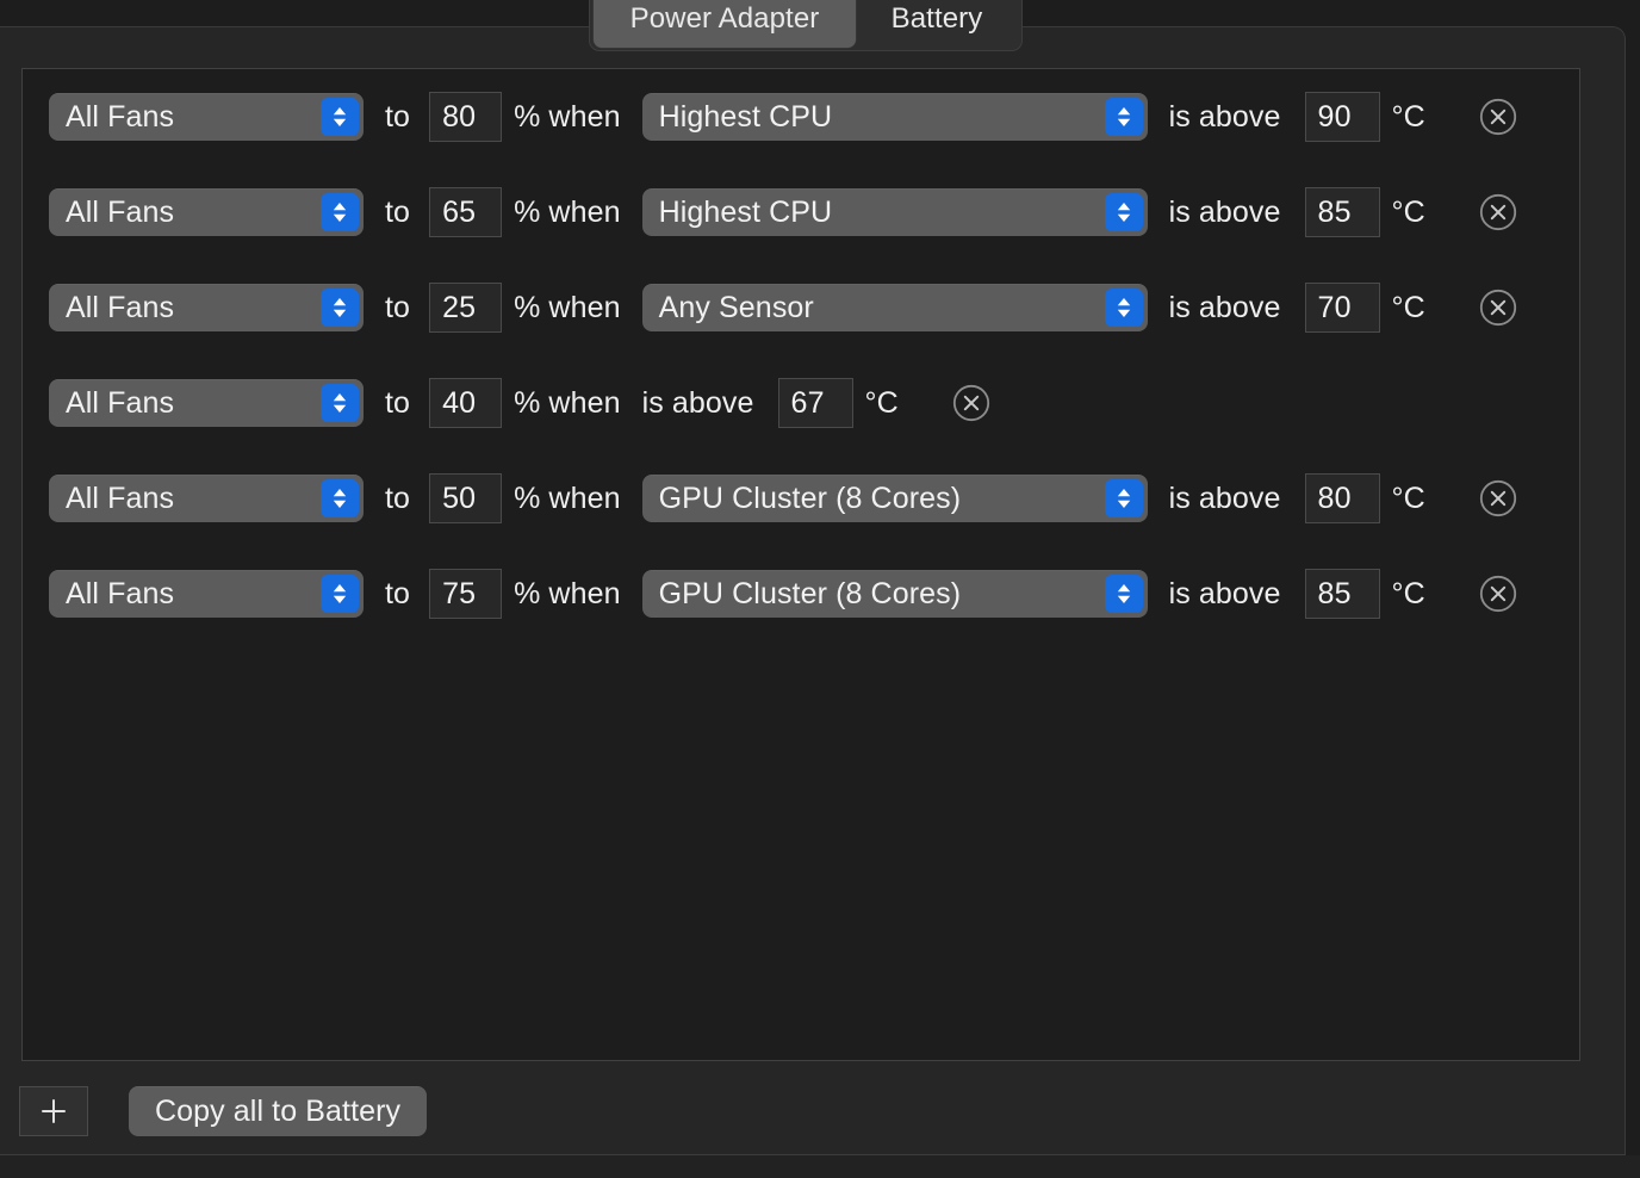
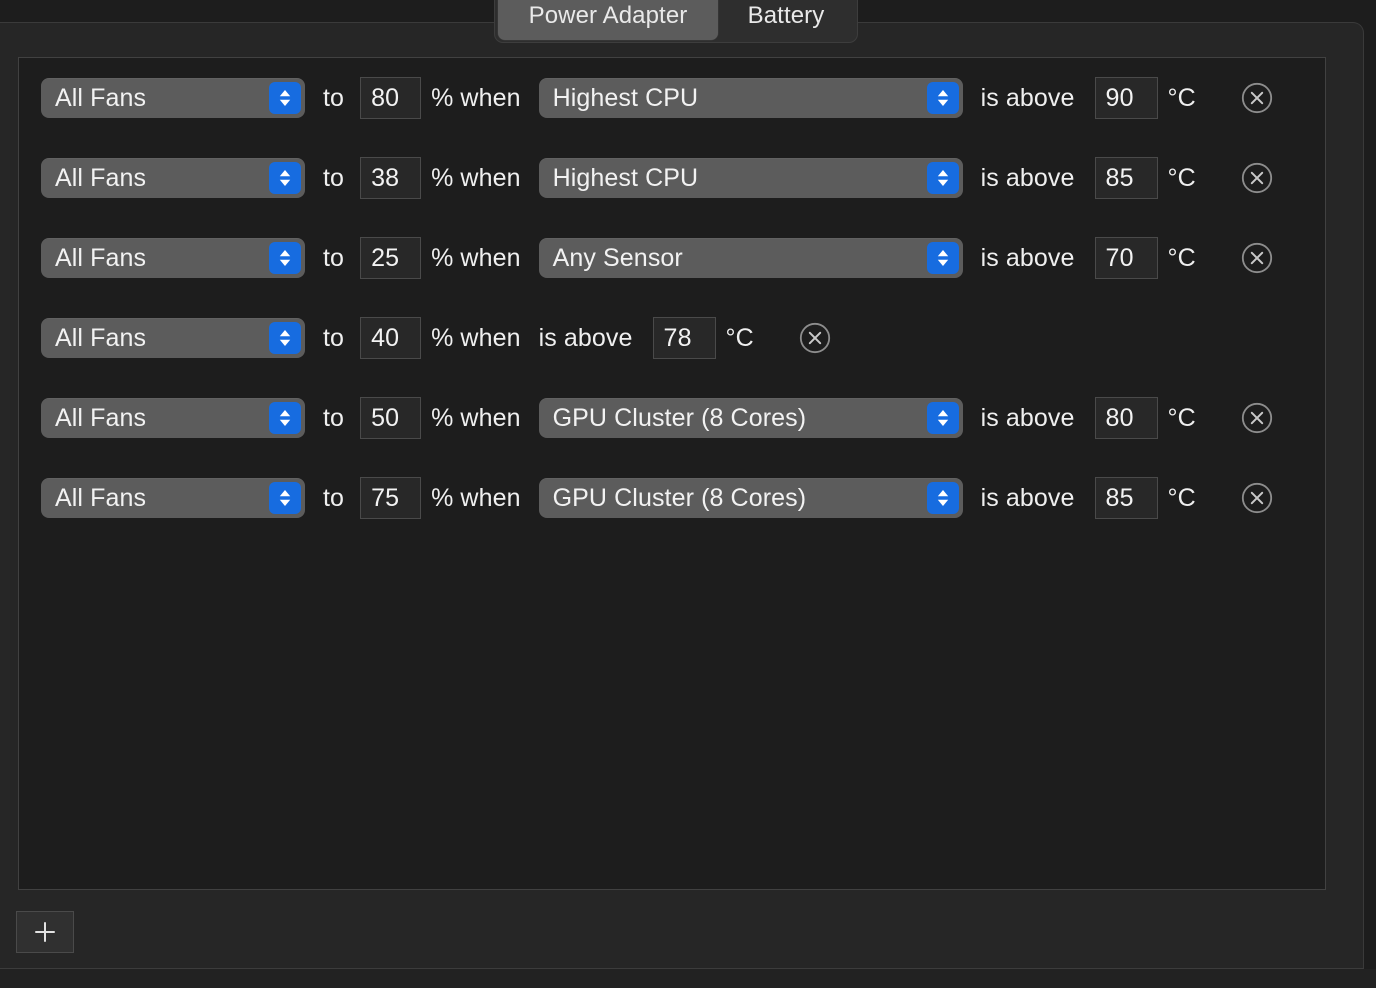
  Power Adapter
  Battery
  All Fans
  to
  80
  % when
  Highest CPU
  is above
  90
  °C
  All Fans
  to
- 65
+ 38
  % when
  Highest CPU
  is above
  85
  °C
  All Fans
  to
  25
  % when
  Any Sensor
  is above
  70
  °C
  All Fans
  to
  40
  % when
  is above
- 67
+ 78
  °C
  All Fans
  to
  50
  % when
  GPU Cluster (8 Cores)
  is above
  80
  °C
  All Fans
  to
  75
  % when
  GPU Cluster (8 Cores)
  is above
  85
  °C
- Copy all to Battery
